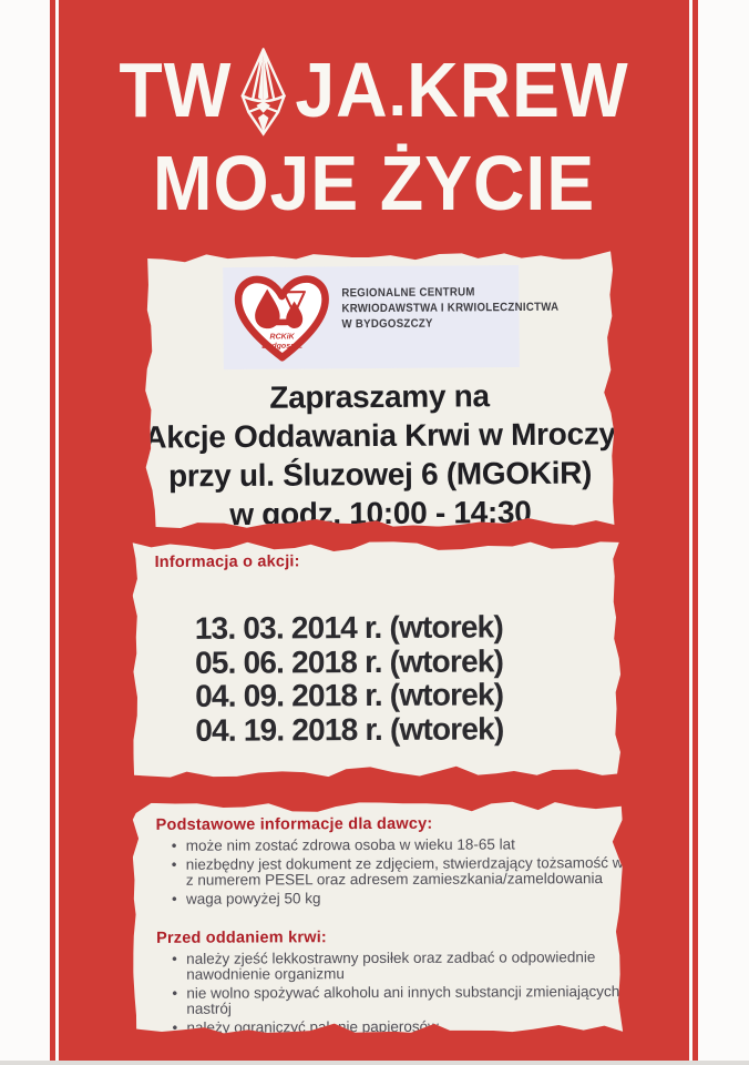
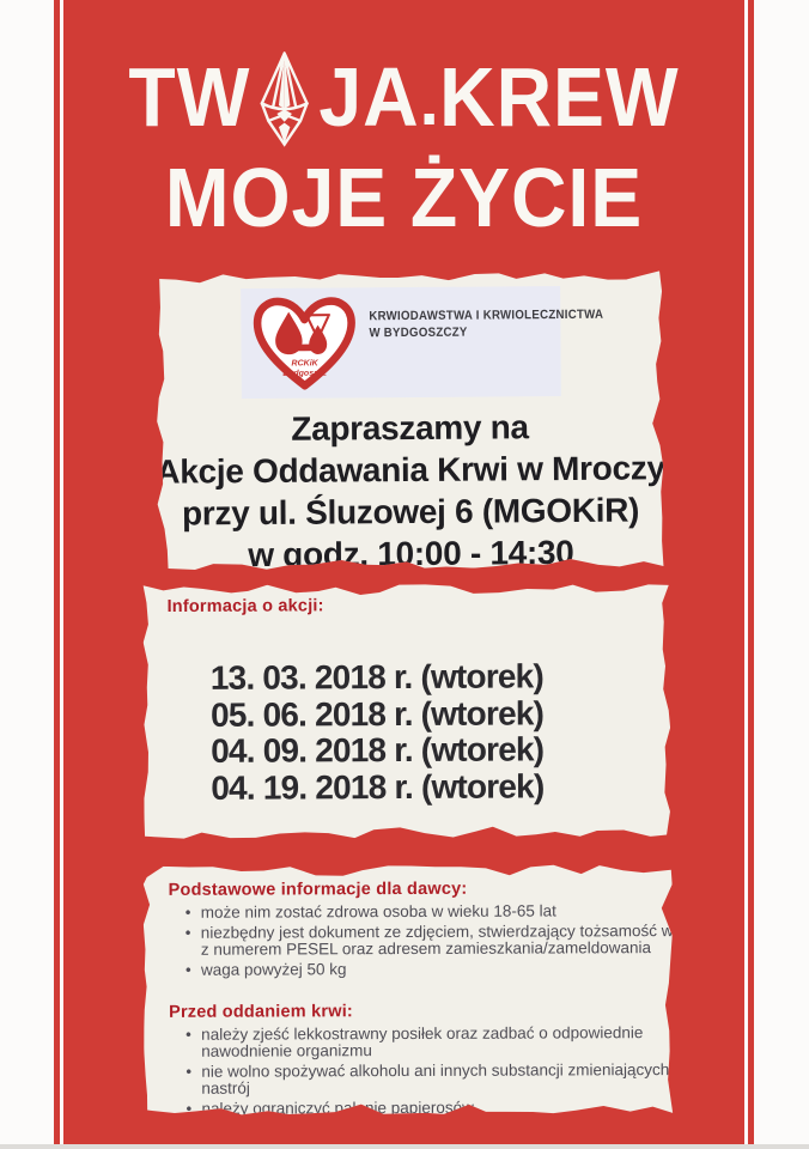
  TW JA KREW
  MOJE ŻYCIE
- REGIONALNE CENTRUM
  KRWIODAWSTWA I KRWIOLECZNICTWA
  W BYDGOSZCZY
  Zapraszamy na
  Akcje Oddawania Krwi w Mroczy
  przy ul. Śluzowej 6 (MGOKiR)
  w godz. 10:00 - 14:30
  Informacja o akcji:
- 13. 03. 2014 r. (wtorek)
+ 13. 03. 2018 r. (wtorek)
  05. 06. 2018 r. (wtorek)
  04. 09. 2018 r. (wtorek)
  04. 19. 2018 r. (wtorek)
  Podstawowe informacje dla dawcy:
  •
  może nim zostać zdrowa osoba w wieku 18-65 lat
  •
  niezbędny jest dokument ze zdjęciem, stwierdzający tożsamość w
  z numerem PESEL oraz adresem zamieszkania/zameldowania
  •
  waga powyżej 50 kg
  Przed oddaniem krwi:
  •
  należy zjeść lekkostrawny posiłek oraz zadbać o odpowiednie
  nawodnienie organizmu
  •
  nie wolno spożywać alkoholu ani innych substancji zmieniających
  nastrój
  •
  naeży ograniczyć panie papierosó
